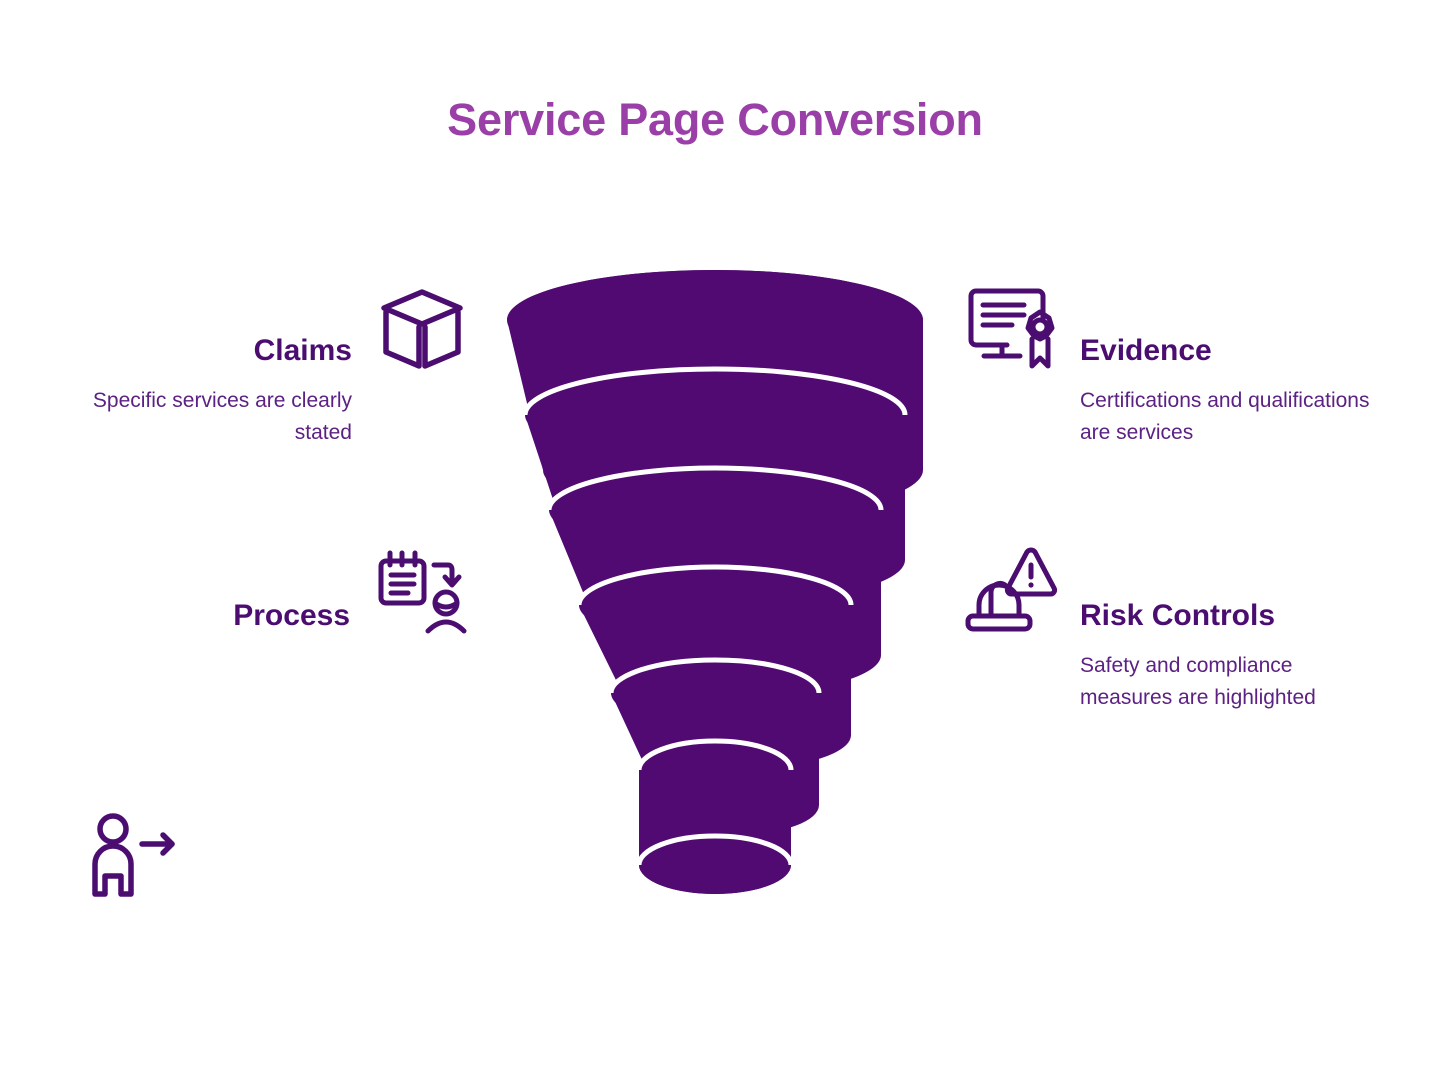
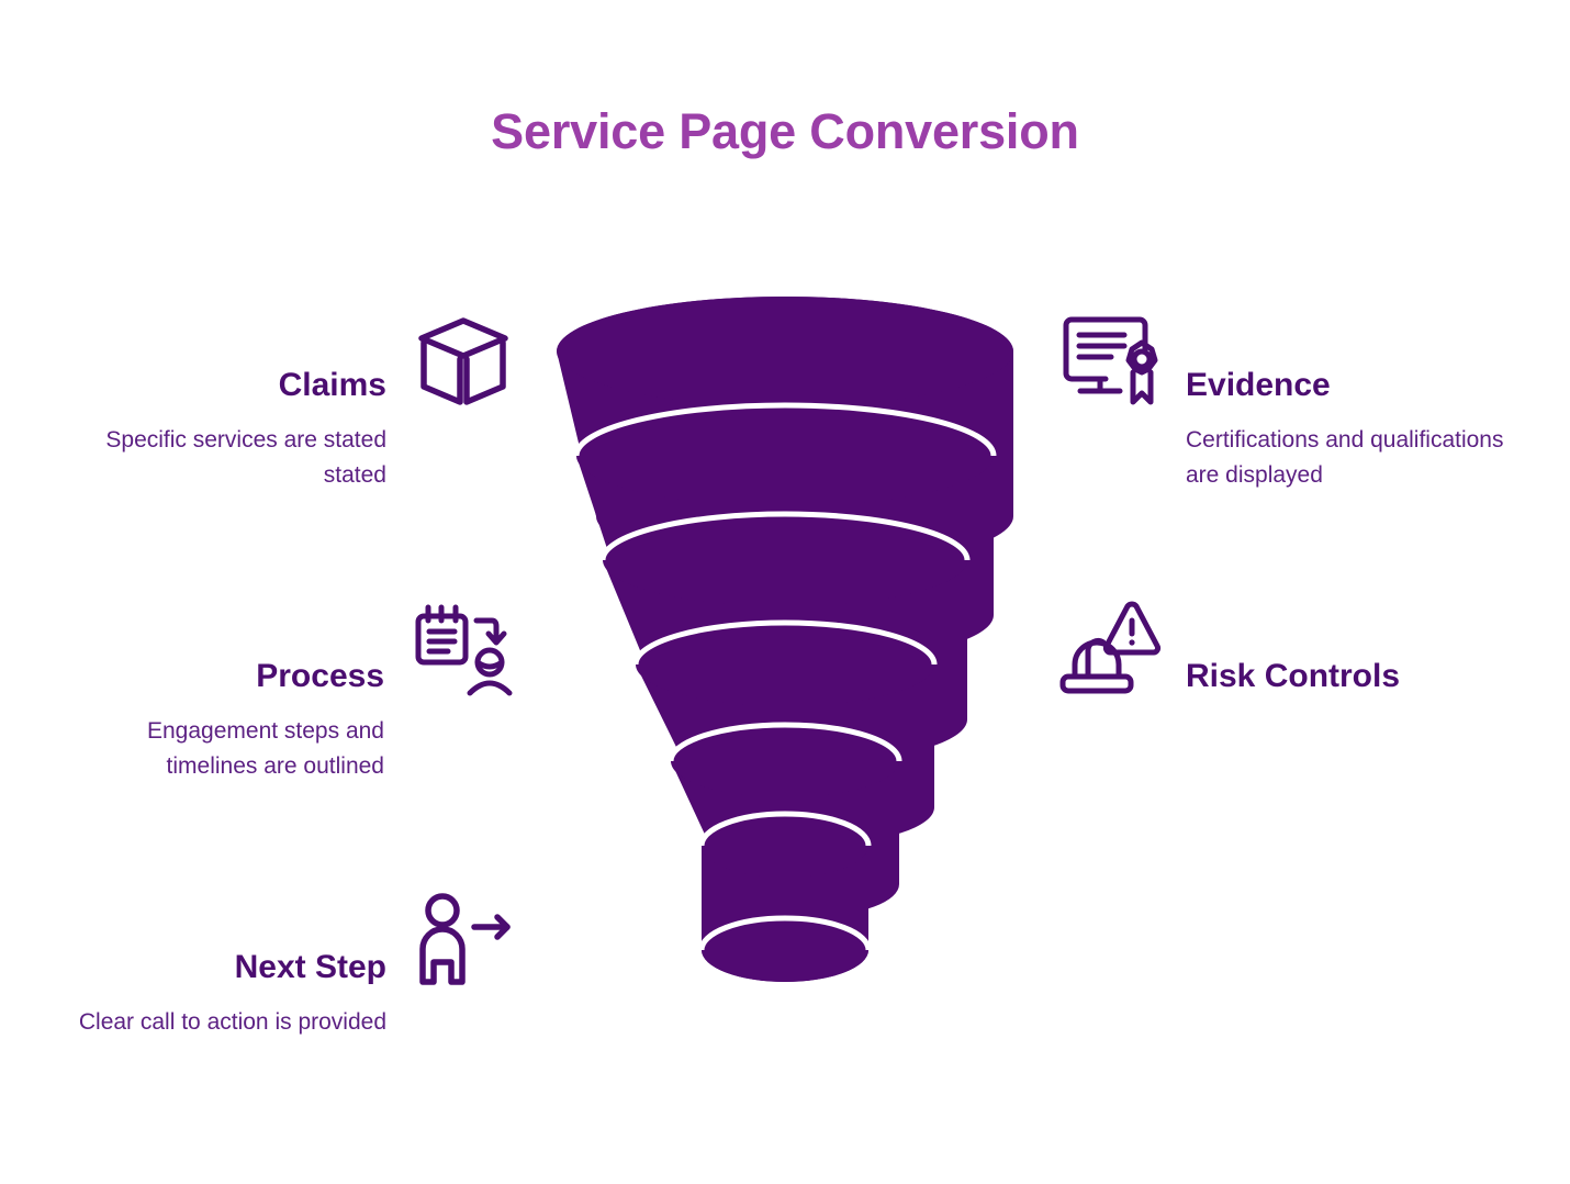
  Service Page Conversion
  Claims
- Specific services are clearly stated
+ Specific services are stated stated
  Process
+ Engagement steps and timelines are outlined
+ Next Step
+ Clear call to action is provided
  Evidence
- Certifications and qualifications are services
+ Certifications and qualifications are displayed
  Risk Controls
- Safety and compliance measures are highlighted
